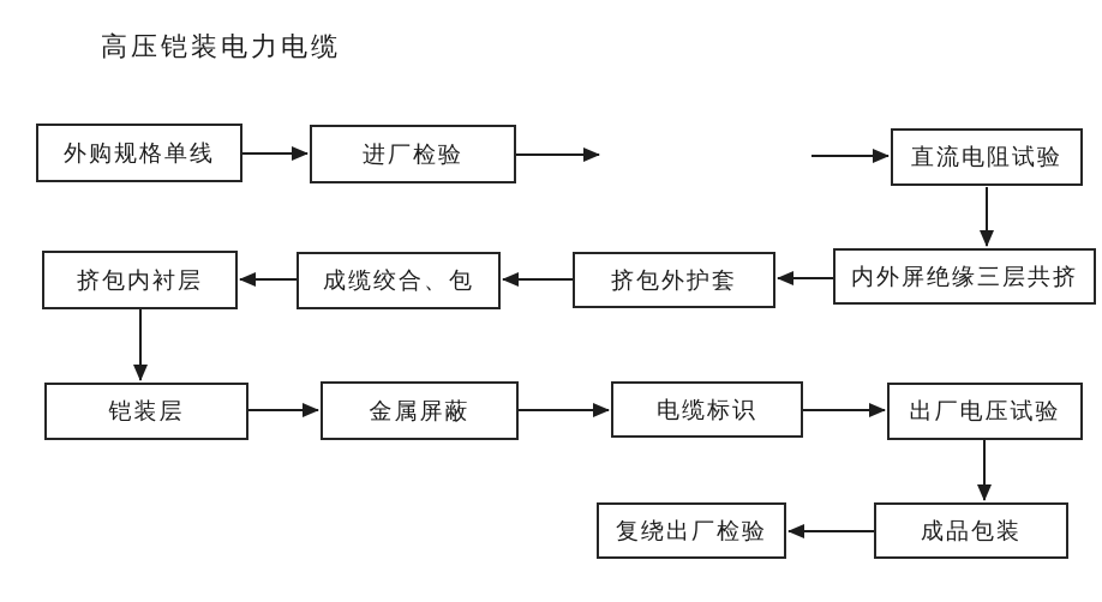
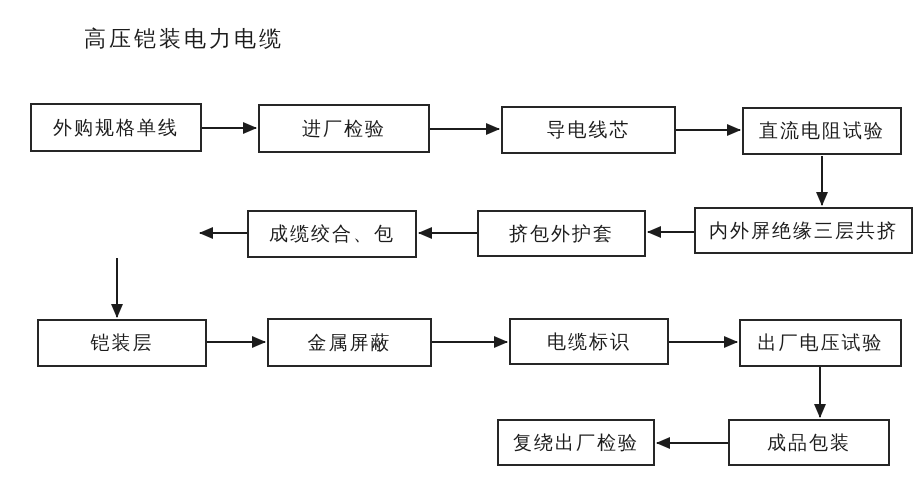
  高压铠装电力电缆
  外购规格单线
  进厂检验
+ 导电线芯
  直流电阻试验
  内外屏绝缘三层共挤
  挤包外护套
  成缆绞合、包
- 挤包内衬层
  铠装层
  金属屏蔽
  电缆标识
  出厂电压试验
  成品包装
  复绕出厂检验
